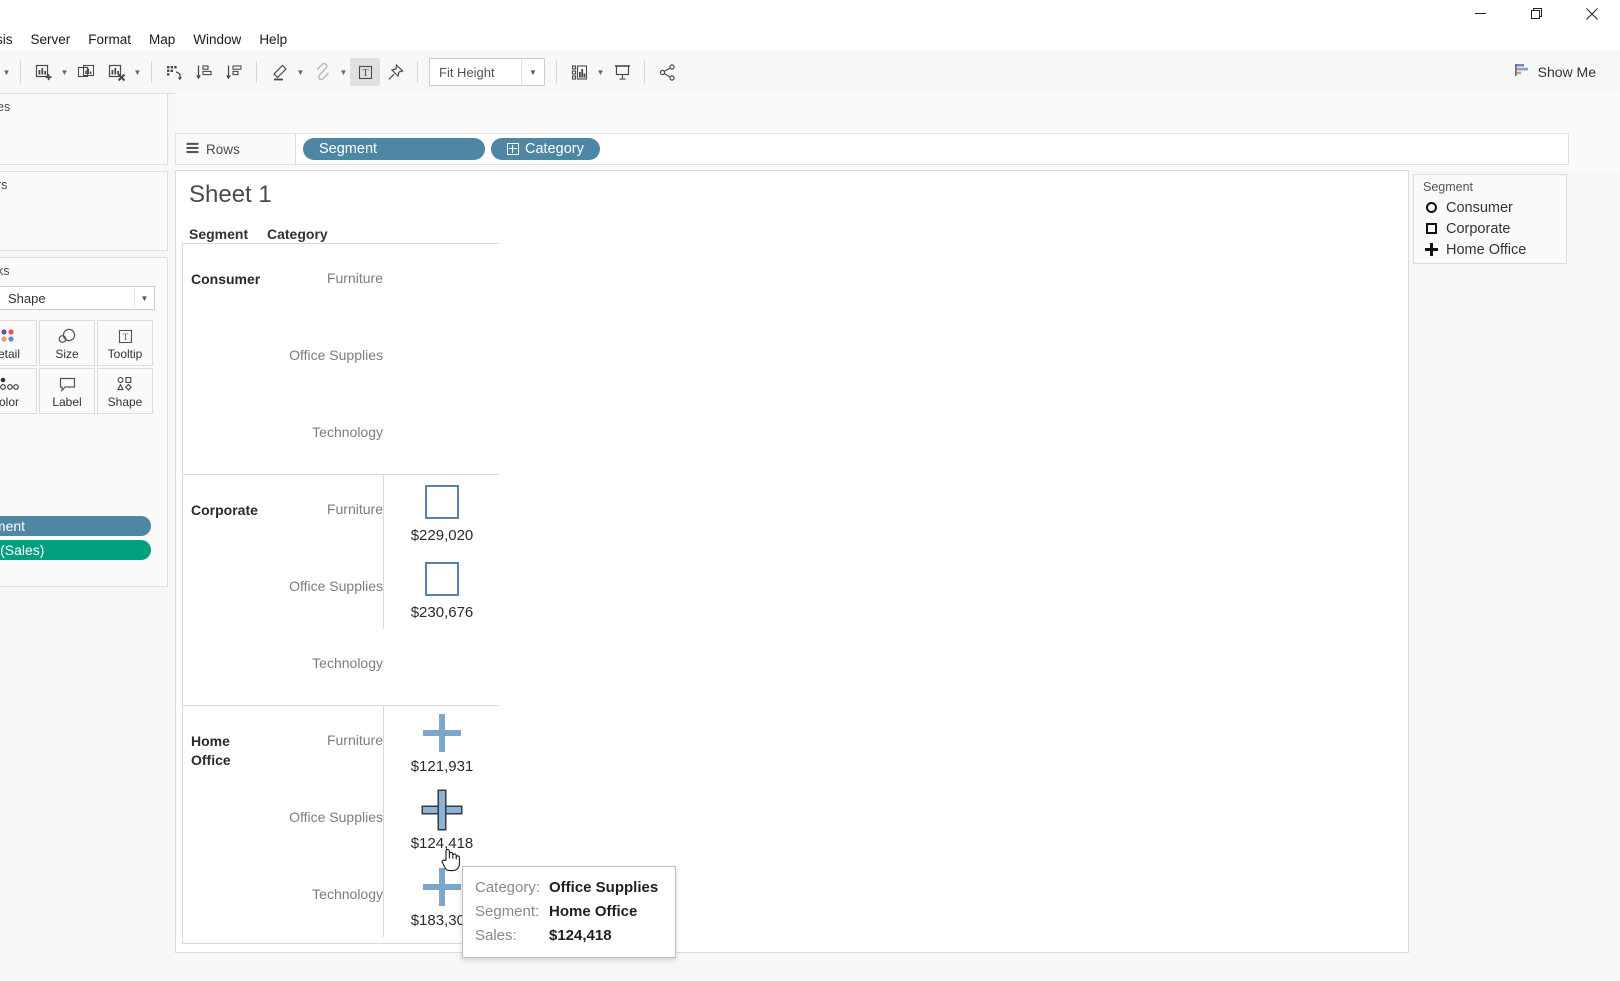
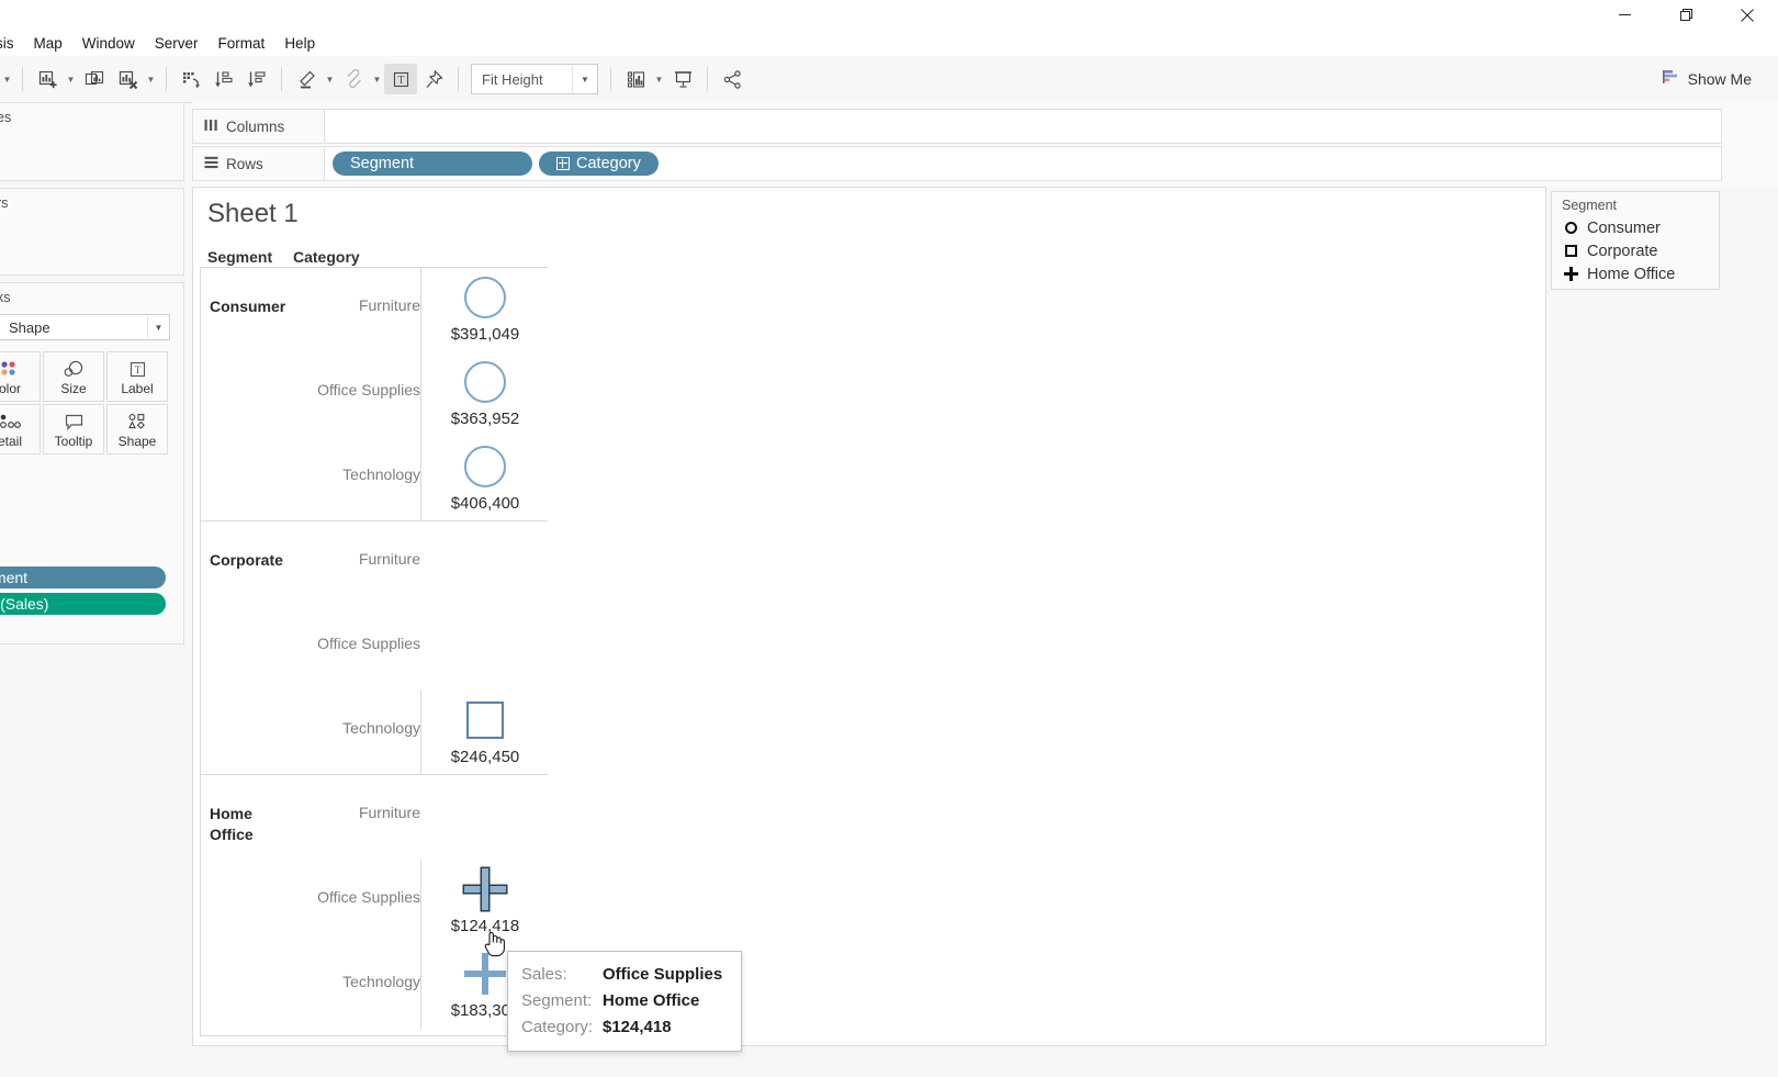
- Server
+ Map
- Format
+ Window
- Map
+ Server
- Window
+ Format
  Help
  ▼
  ▼
  ▼
  ▼
  ▼
  T
  Fit Height
  ▼
  ▼
  Show Me
  es
  ks
  Shape
  ▼
- etail
+ olor
  Size
  T
- Tooltip
+ Label
- olor
+ etail
- Label
+ Tooltip
  Shape
  (Sales)
+ Columns
  Rows
  Segment
  Category
  Sheet 1
  Segment
  Category
  Consumer
  Furniture
+ $391,049
  Office Supplies
+ $363,952
  Technology
+ $406,400
  Corporate
  Furniture
- $229,020
  Office Supplies
- $230,676
  Technology
+ $246,450
  Home Office
  Furniture
- $121,931
  Office Supplies
  $124,418
  Technology
  $183,30
- Category:
+ Sales:
  Office Supplies
  Segment:
  Home Office
- Sales:
+ Category:
  $124,418
  Segment
  Consumer
  Corporate
  Home Office
